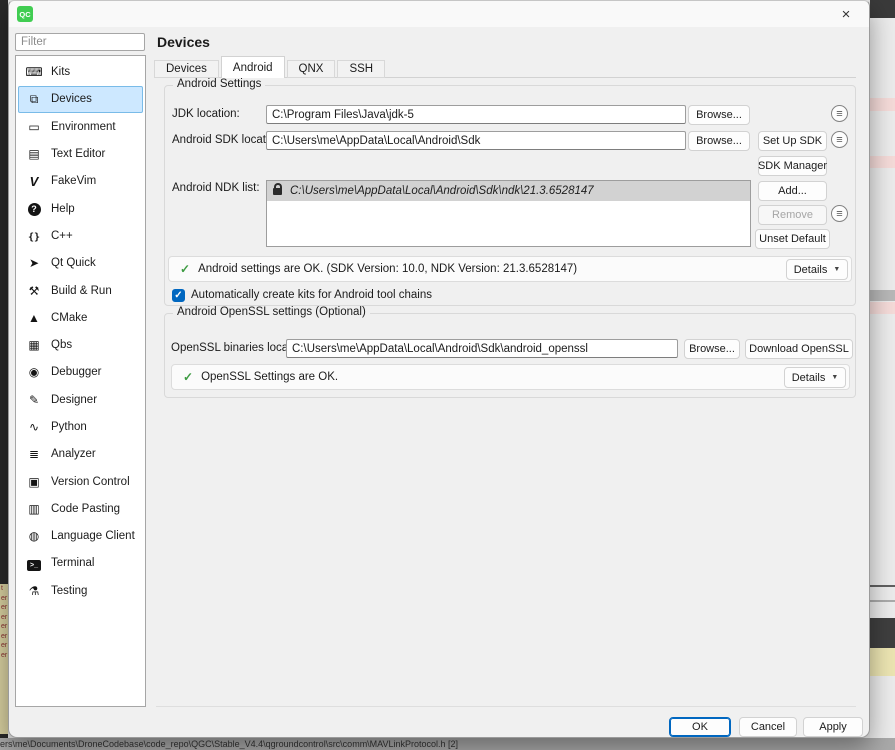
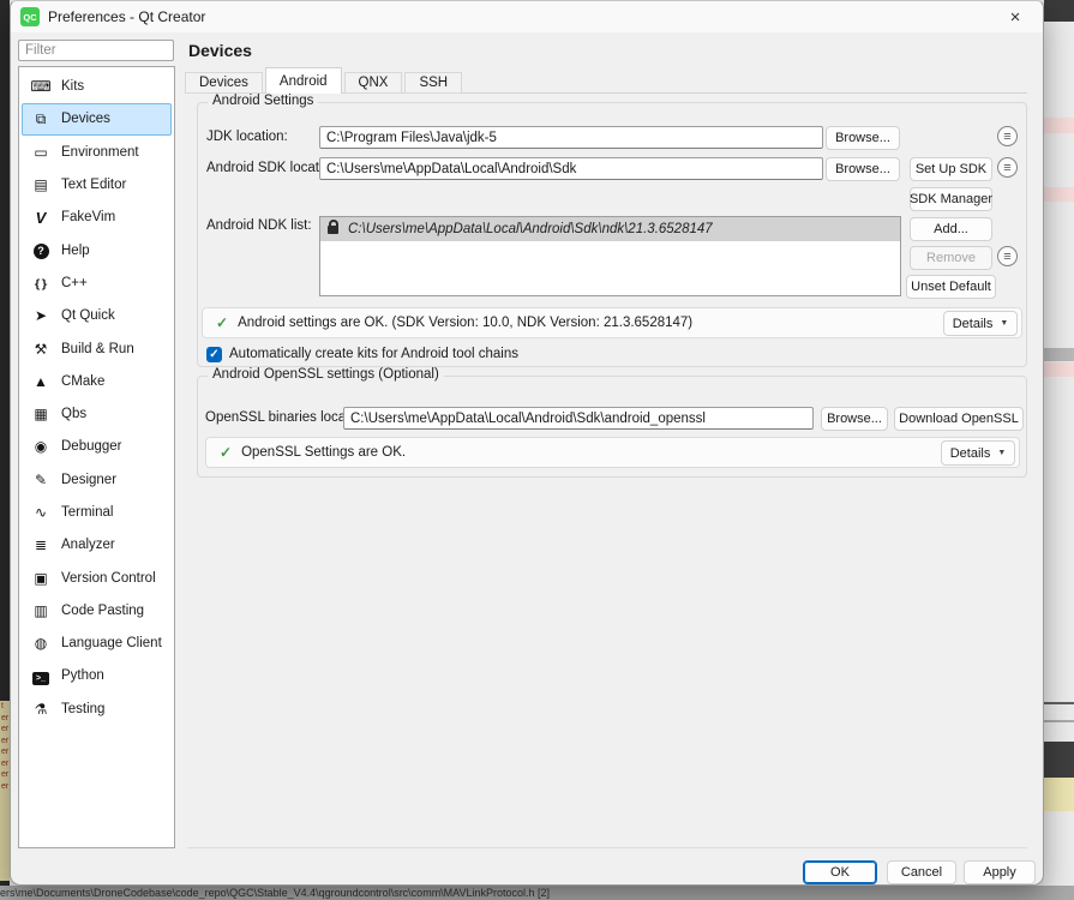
  ers\me\Documents\DroneCodebase\code_repo\QGC\Stable_V4.4\qgroundcontrol\src\comm\MAVLinkProtocol.h [2]
  QC
+ Preferences - Qt Creator
  ×
  Filter
  ⌨
  Kits
  ⧉
  Devices
  ▭
  Environment
  ▤
  Text Editor
  V
  FakeVim
  ?
  Help
  {}
  C++
  ➤
  Qt Quick
  ⚒
  Build & Run
  ▲
  CMake
  ▦
  Qbs
  ◉
  Debugger
  ✎
  Designer
  ∿
- Python
+ Terminal
  ≣
  Analyzer
  ▣
  Version Control
  ▥
  Code Pasting
  ◍
  Language Client
- Terminal
+ Python
  ⚗
  Testing
  Devices
  Devices
  Android
  QNX
  SSH
  Android Settings
  JDK location:
  C:\Program Files\Java\jdk-5
  Browse...
  ≡
  Android SDK locat
  C:\Users\me\AppData\Local\Android\Sdk
  Browse...
  Set Up SDK
  ≡
  SDK Manager
  Android NDK list:
  C:\Users\me\AppData\Local\Android\Sdk\ndk\21.3.6528147
  Add...
  Remove
  ≡
  Unset Default
  ✓
  Android settings are OK. (SDK Version: 10.0, NDK Version: 21.3.6528147)
  Details
  ✓
  Automatically create kits for Android tool chains
  Android OpenSSL settings (Optional)
  OpenSSL binaries loca
  C:\Users\me\AppData\Local\Android\Sdk\android_openssl
  Browse...
  Download OpenSSL
  ✓
  OpenSSL Settings are OK.
  Details
  OK
  Cancel
  Apply
